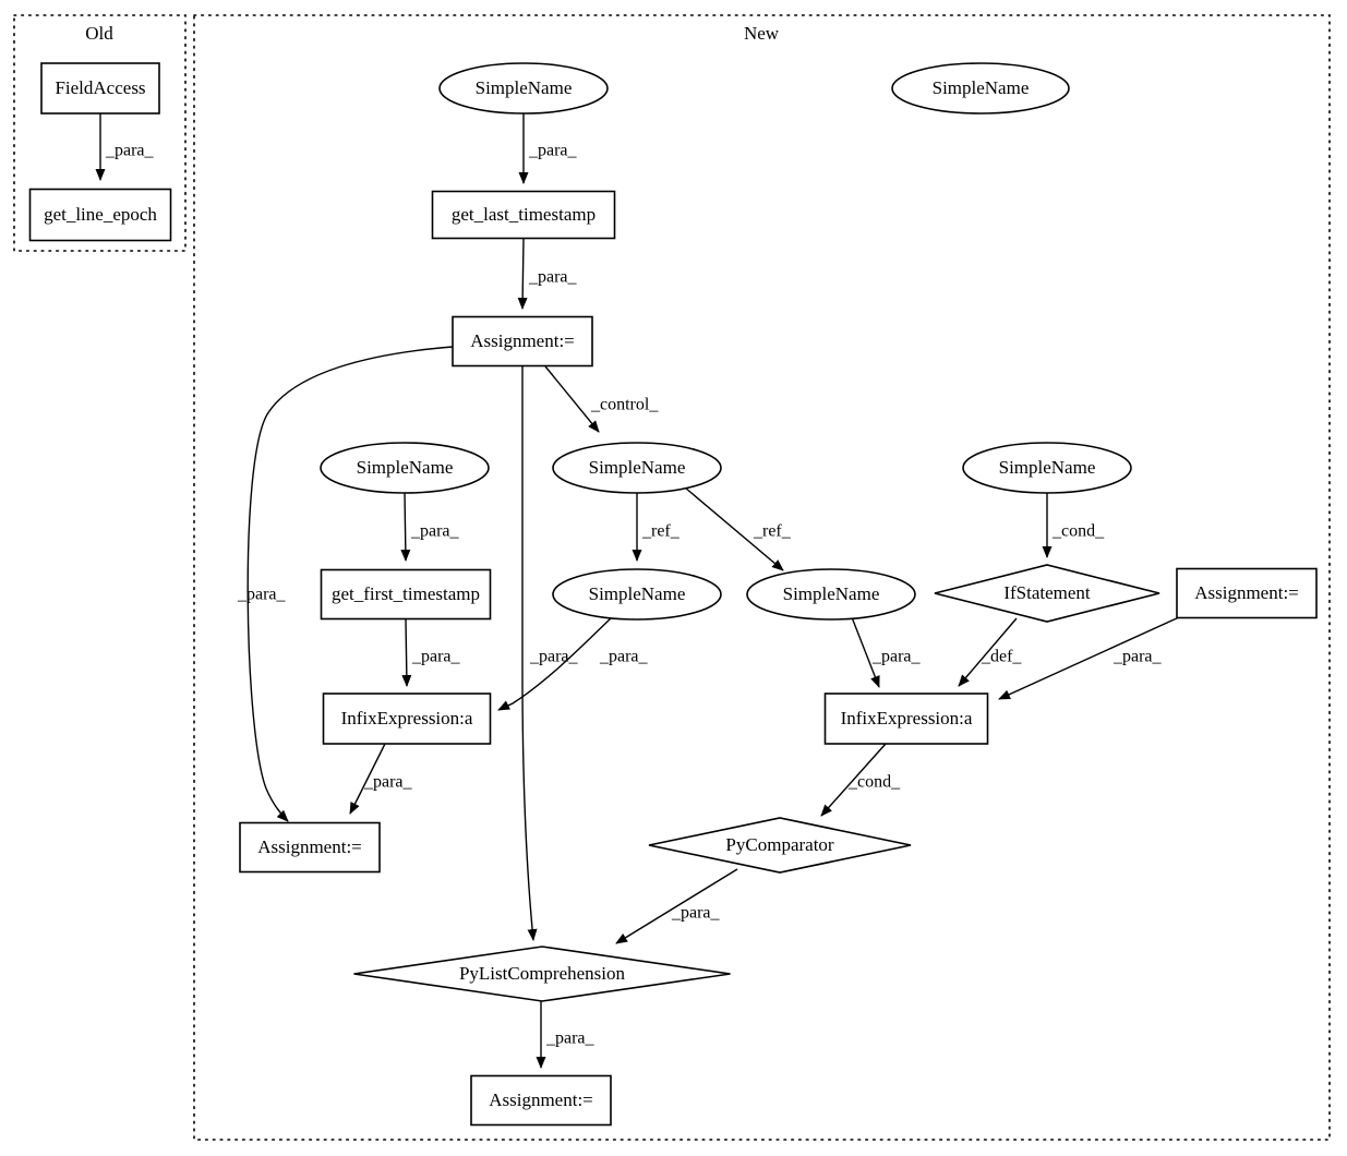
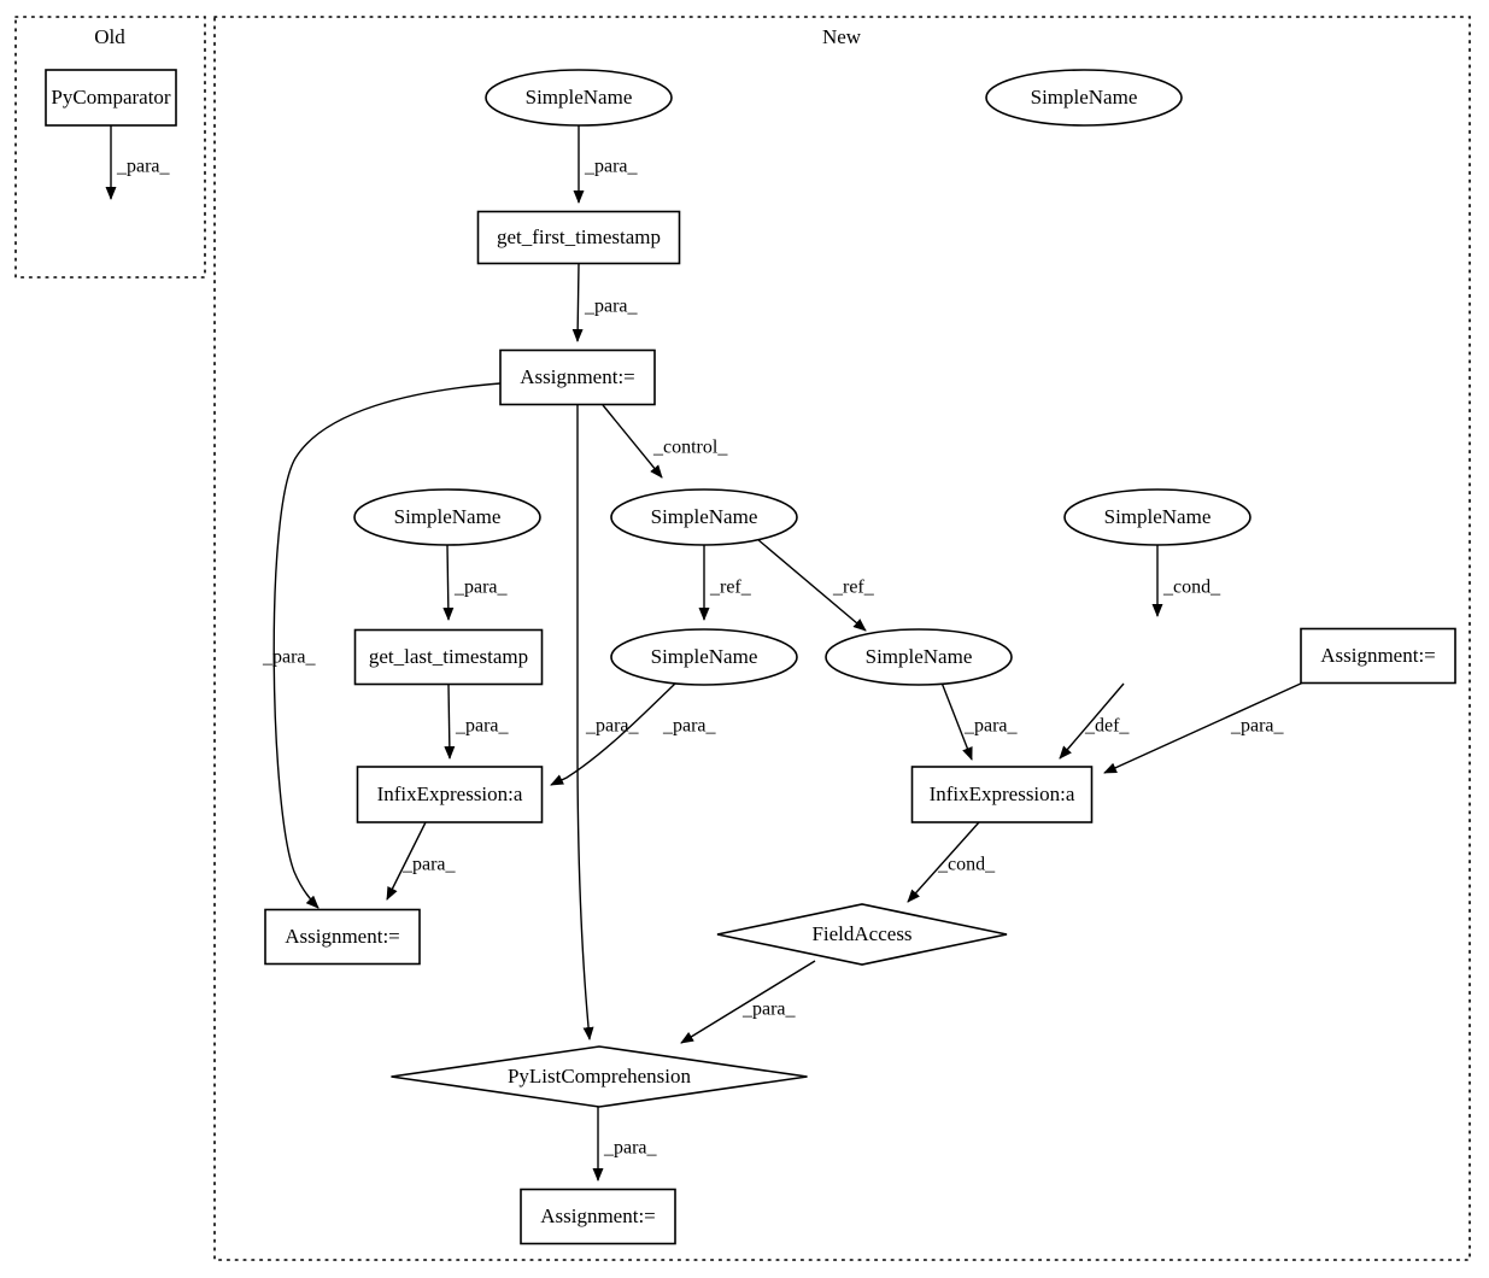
  Old
  New
  _para_
  _para_
  _para_
  _para_
  _control_
  _para_
  _para_
  _ref_
  _ref_
  _cond_
  _para_
  _para_
  _para_
  _def_
  _para_
  _para_
  _cond_
  _para_
  _para_
- FieldAccess
+ PyComparator
- get_line_epoch
  SimpleName
  SimpleName
- get_last_timestamp
+ get_first_timestamp
  Assignment:=
  SimpleName
  SimpleName
  SimpleName
- get_first_timestamp
+ get_last_timestamp
  SimpleName
  SimpleName
- IfStatement
  Assignment:=
  InfixExpression:a
  InfixExpression:a
  Assignment:=
- PyComparator
+ FieldAccess
  PyListComprehension
  Assignment:=
